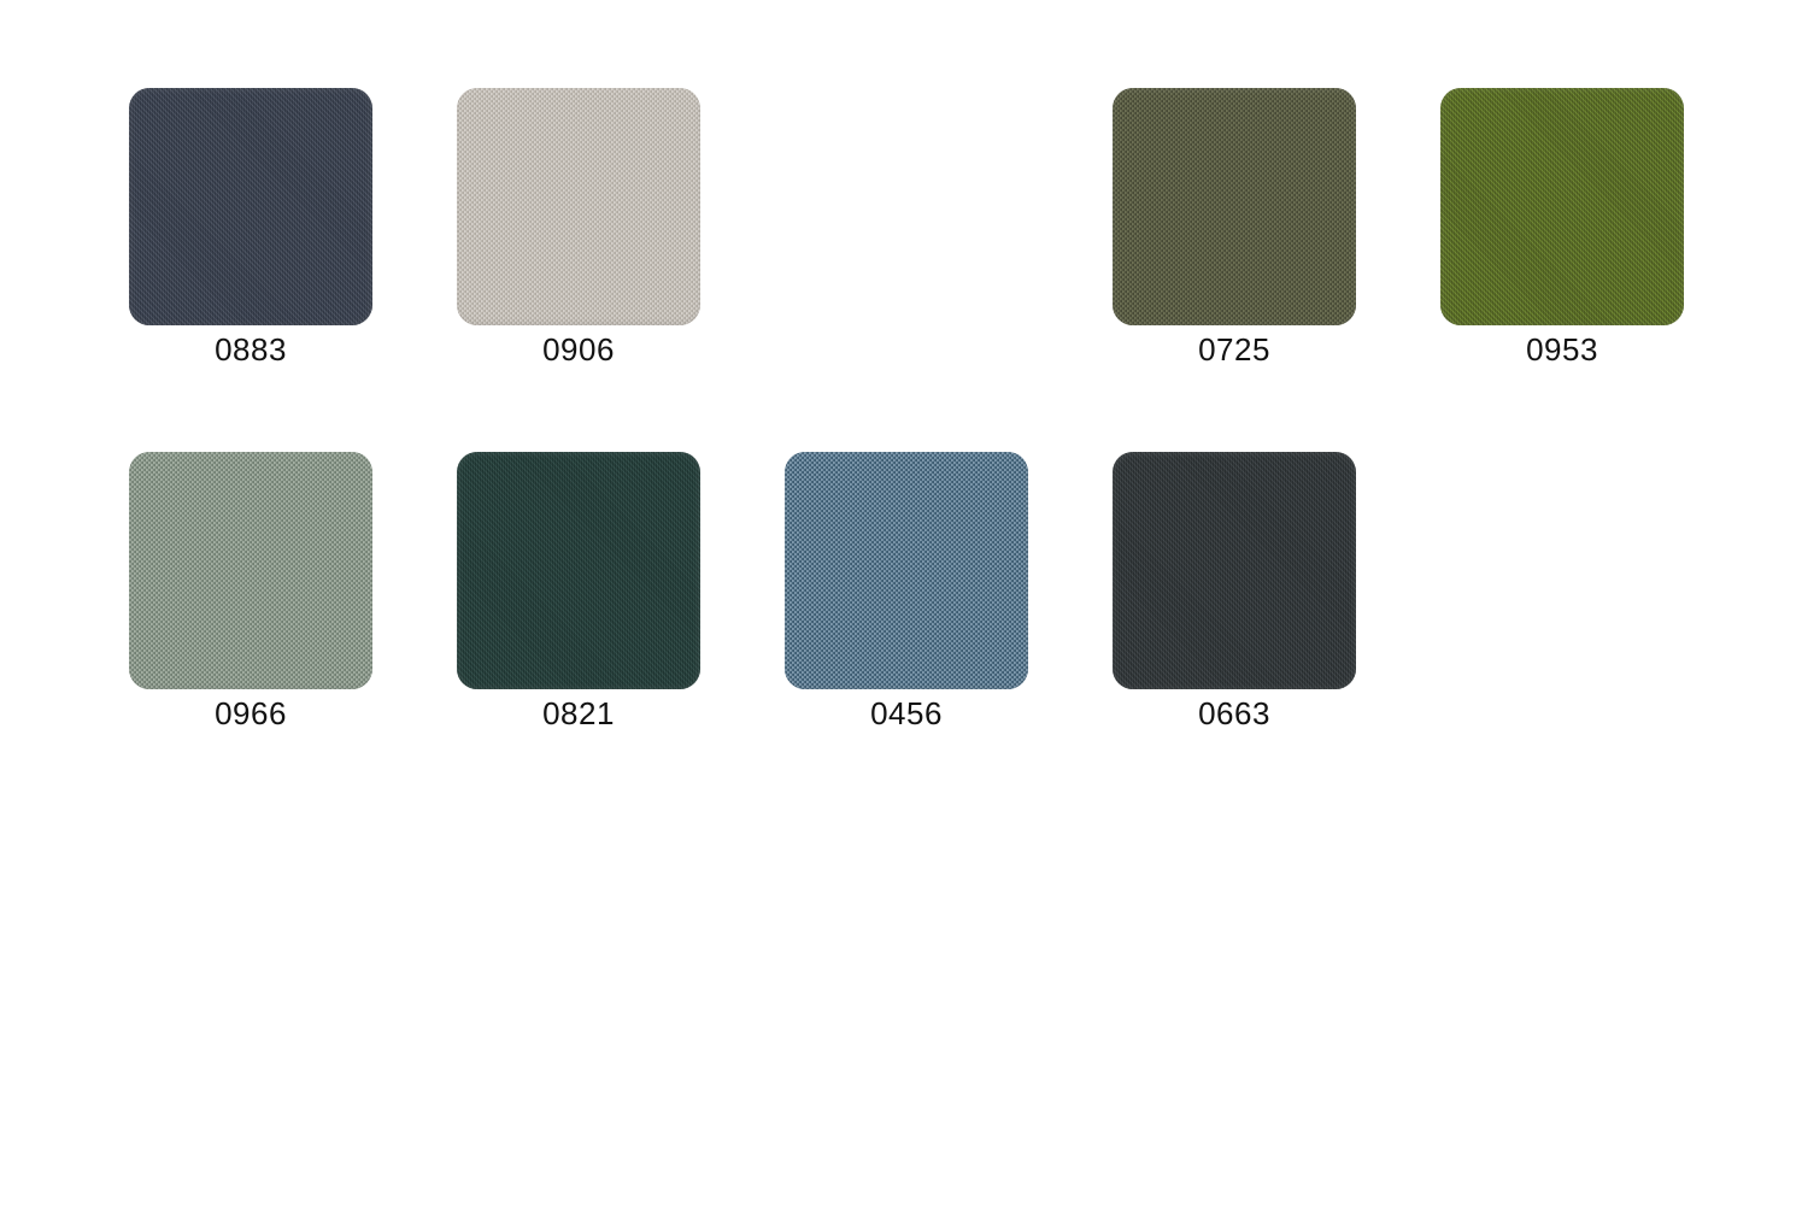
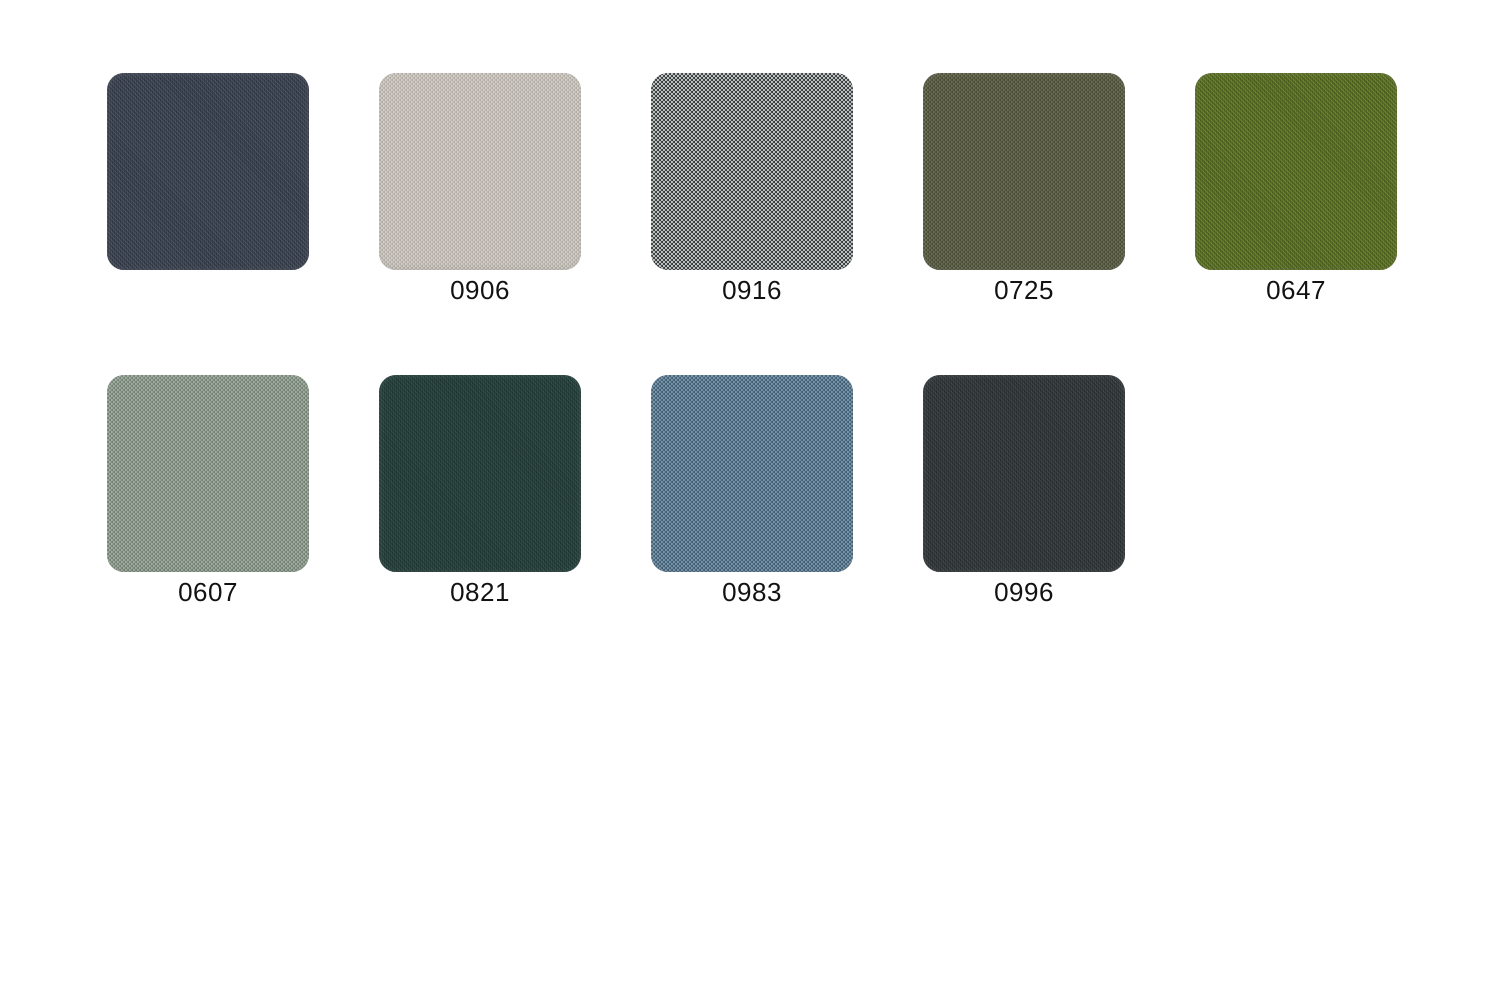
- 0883
  0906
+ 0916
  0725
- 0953
+ 0647
- 0966
+ 0607
  0821
- 0456
+ 0983
- 0663
+ 0996
